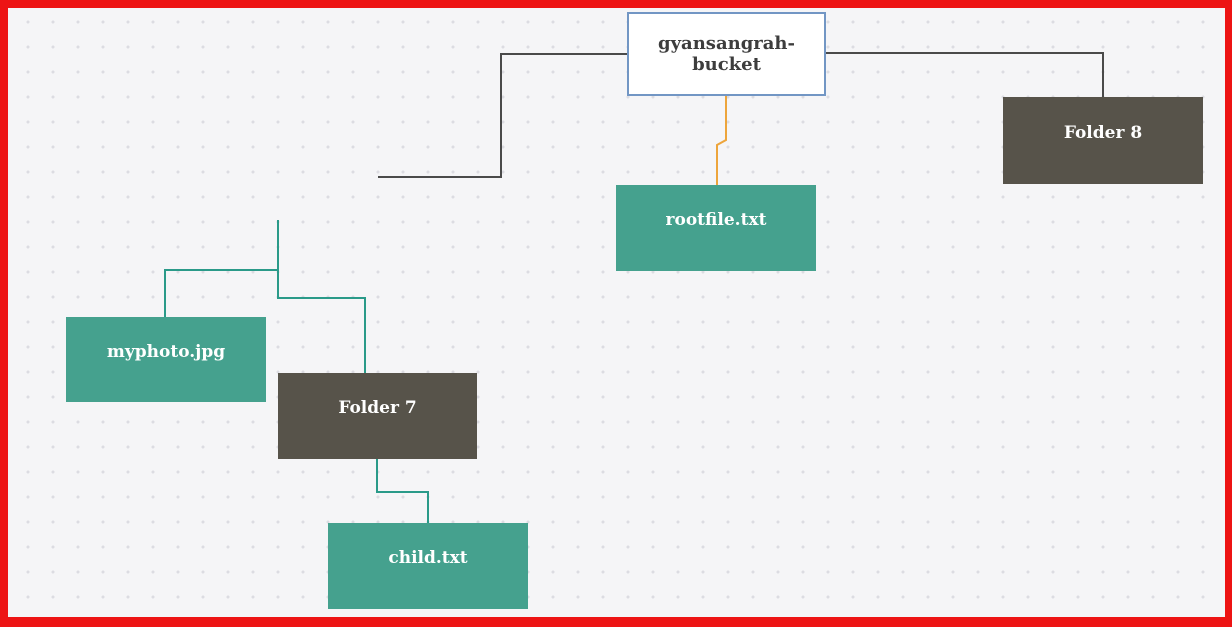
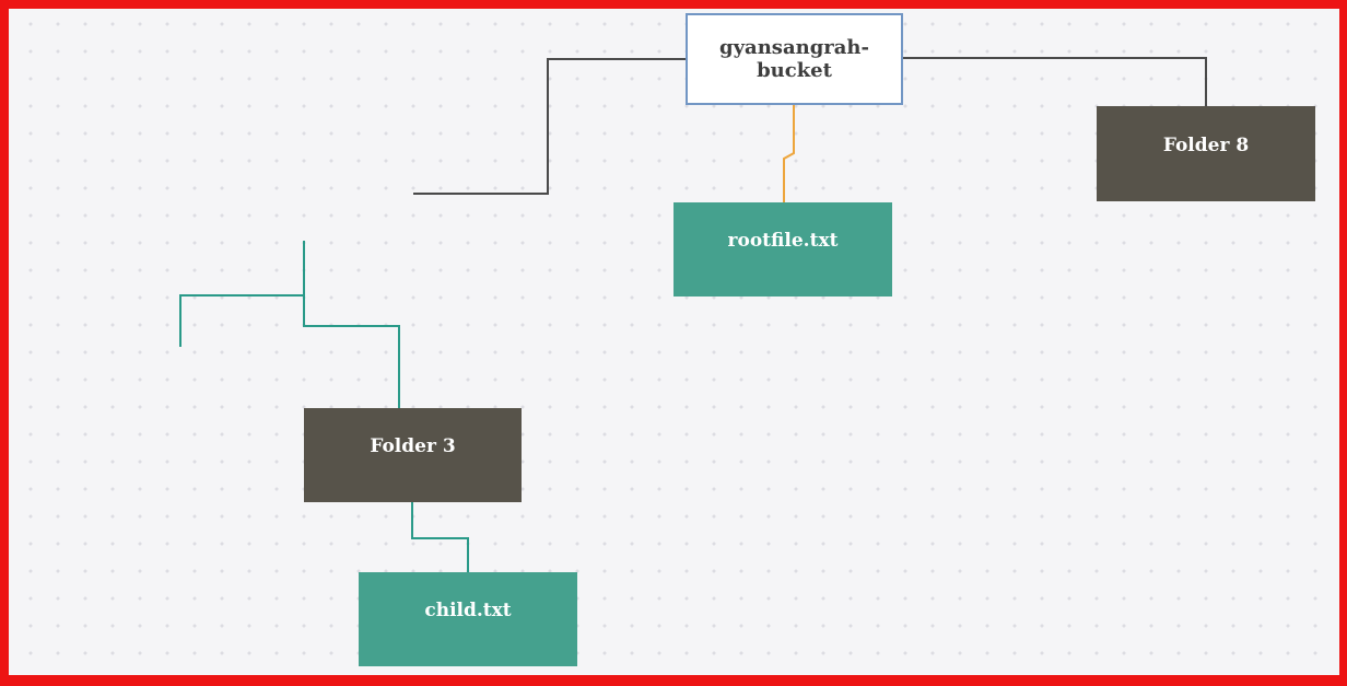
  gyansangrah-bucket
  Folder 8
  rootfile.txt
- myphoto.jpg
- Folder 7
+ Folder 3
  child.txt
